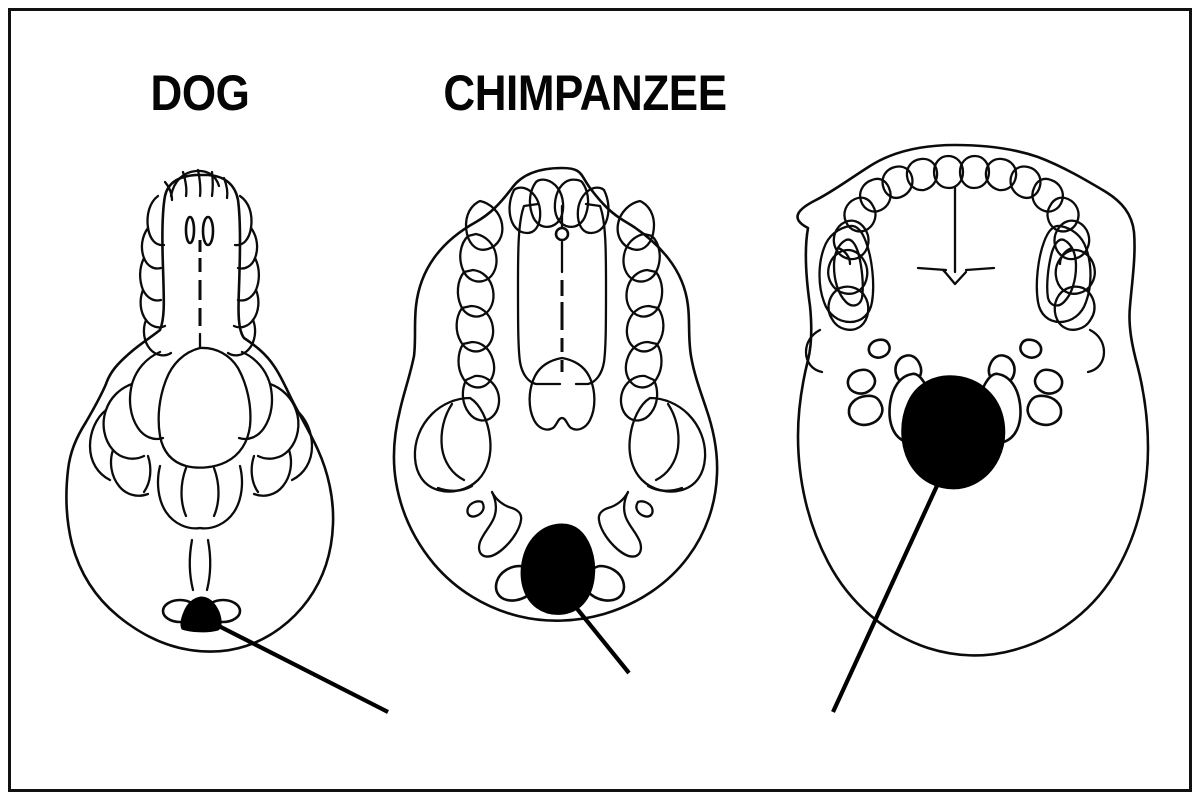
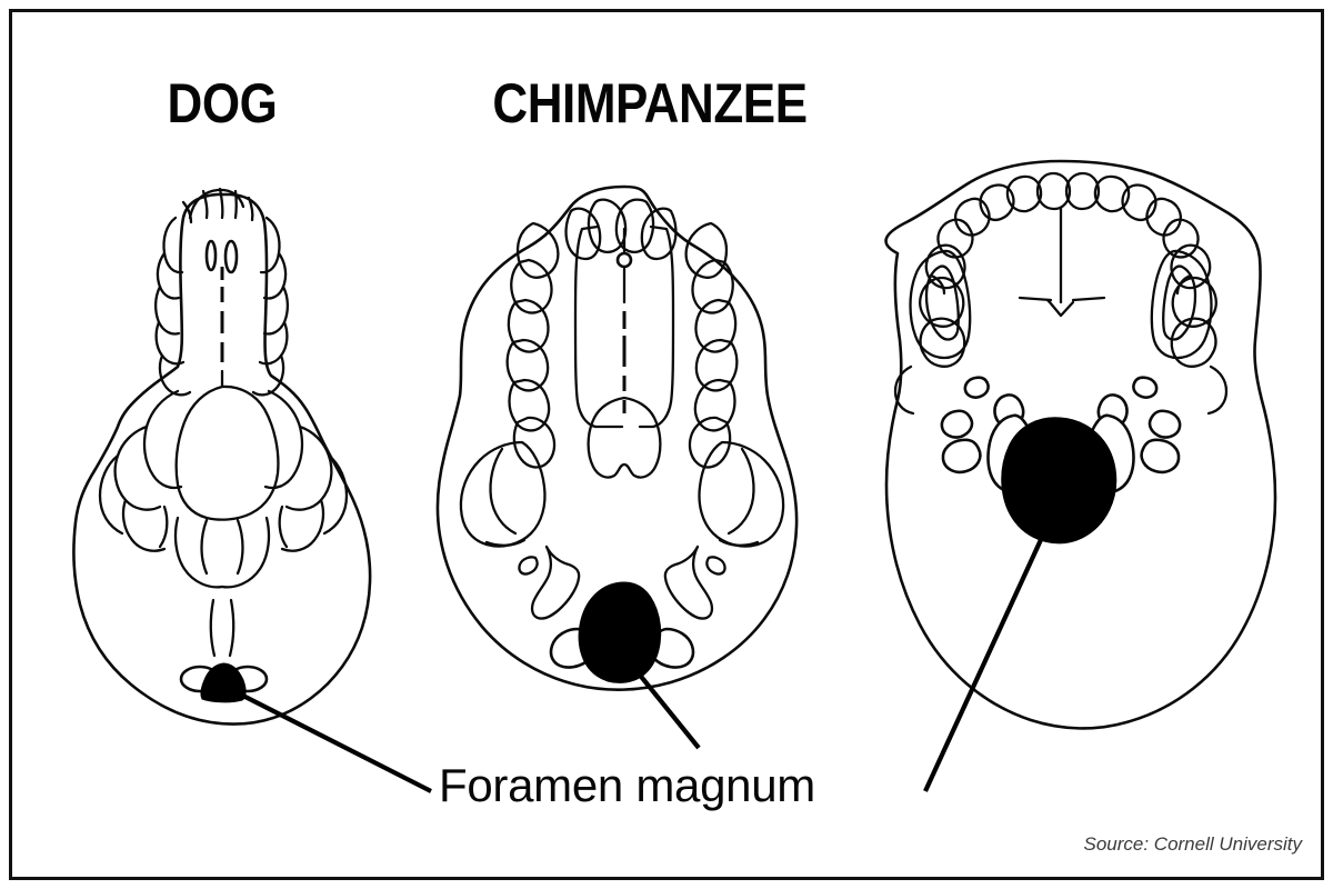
  DOG
  CHIMPANZEE
+ Foramen magnum
+ Source: Cornell University
